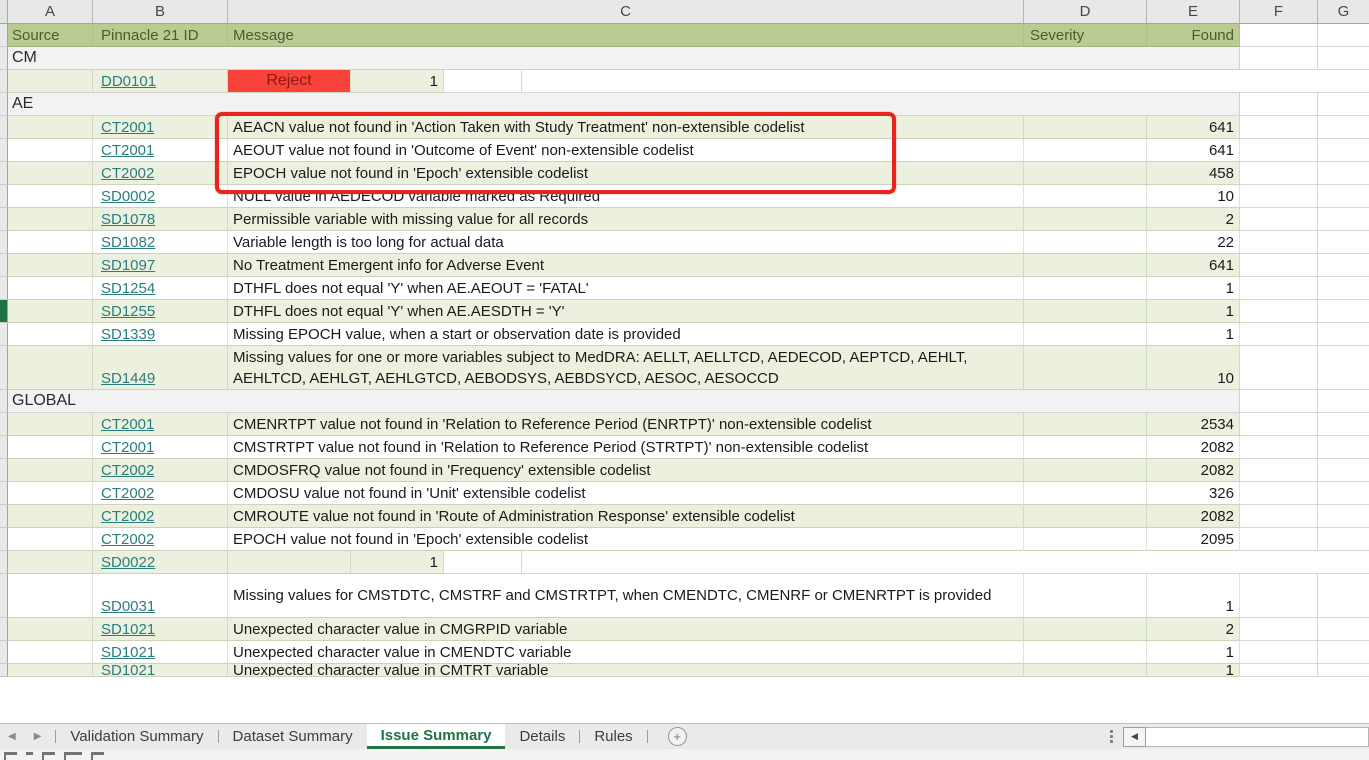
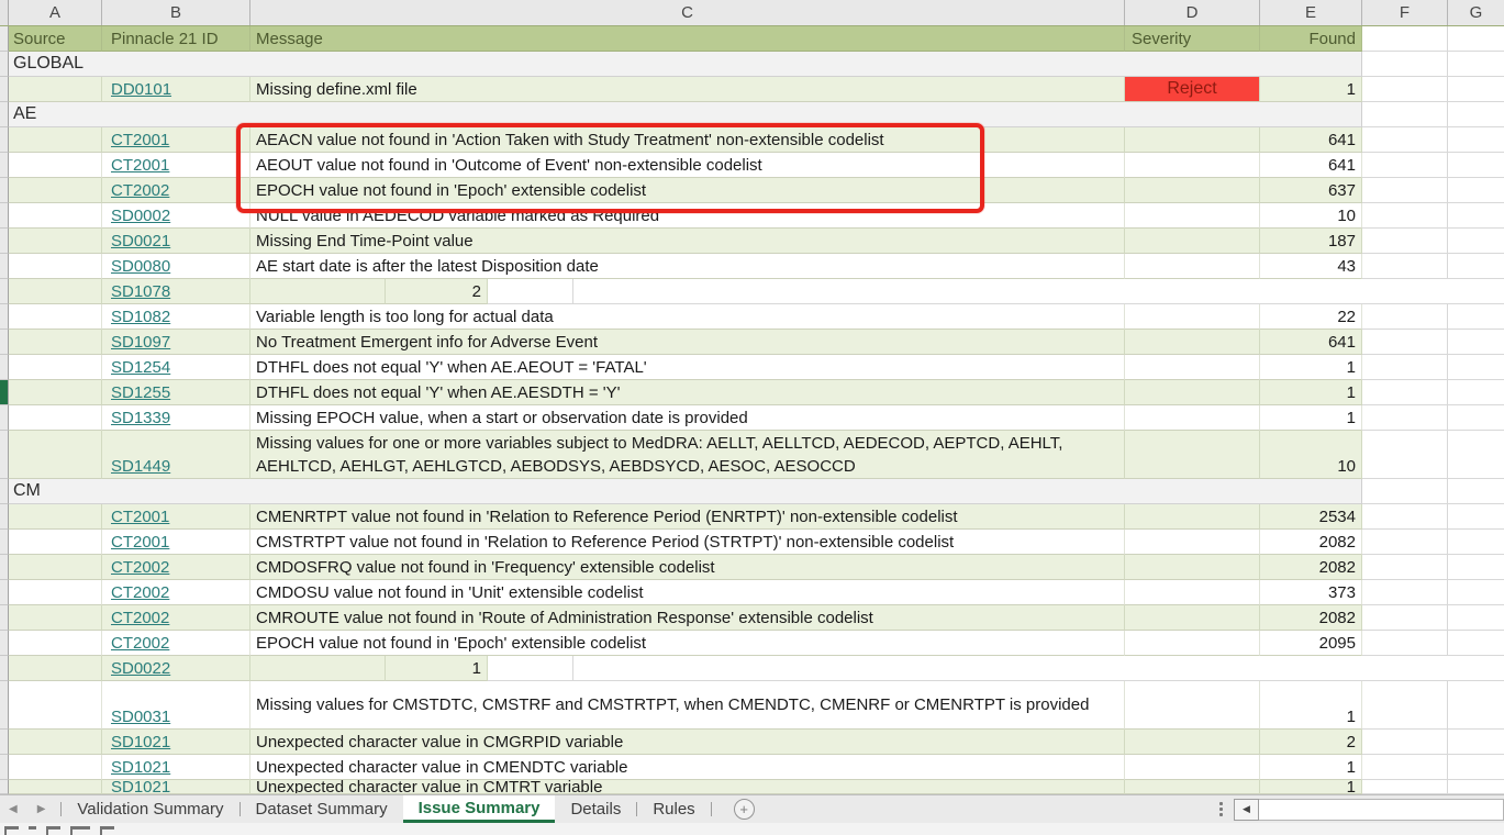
  A
  B
  C
  D
  E
  F
  G
  Source
  Pinnacle 21 ID
  Message
  Severity
  Found
- CM
+ GLOBAL
  DD0101
+ Missing define.xml file
  Reject
  1
  AE
  CT2001
  AEACN value not found in 'Action Taken with Study Treatment' non-extensible codelist
  641
  CT2001
  AEOUT value not found in 'Outcome of Event' non-extensible codelist
  641
  CT2002
  EPOCH value not found in 'Epoch' extensible codelist
- 458
+ 637
  SD0002
  NULL value in AEDECOD variable marked as Required
  10
+ SD0021
+ Missing End Time-Point value
+ 187
+ SD0080
+ AE start date is after the latest Disposition date
+ 43
  SD1078
- Permissible variable with missing value for all records
  2
  SD1082
  Variable length is too long for actual data
  22
  SD1097
  No Treatment Emergent info for Adverse Event
  641
  SD1254
  DTHFL does not equal 'Y' when AE.AEOUT = 'FATAL'
  1
  SD1255
  DTHFL does not equal 'Y' when AE.AESDTH = 'Y'
  1
  SD1339
  Missing EPOCH value, when a start or observation date is provided
  1
  SD1449
  Missing values for one or more variables subject to MedDRA: AELLT, AELLTCD, AEDECOD, AEPTCD, AEHLT, AEHLTCD, AEHLGT, AEHLGTCD, AEBODSYS, AEBDSYCD, AESOC, AESOCCD
  10
- GLOBAL
+ CM
  CT2001
  CMENRTPT value not found in 'Relation to Reference Period (ENRTPT)' non-extensible codelist
  2534
  CT2001
  CMSTRTPT value not found in 'Relation to Reference Period (STRTPT)' non-extensible codelist
  2082
  CT2002
  CMDOSFRQ value not found in 'Frequency' extensible codelist
  2082
  CT2002
  CMDOSU value not found in 'Unit' extensible codelist
- 326
+ 373
  CT2002
  CMROUTE value not found in 'Route of Administration Response' extensible codelist
  2082
  CT2002
  EPOCH value not found in 'Epoch' extensible codelist
  2095
  SD0022
  1
  SD0031
  Missing values for CMSTDTC, CMSTRF and CMSTRTPT, when CMENDTC, CMENRF or CMENRTPT is provided
  1
  SD1021
  Unexpected character value in CMGRPID variable
  2
  SD1021
  Unexpected character value in CMENDTC variable
  1
  SD1021
  Unexpected character value in CMTRT variable
  1
  ◀
  ▶
  Validation Summary
  Dataset Summary
  Issue Summary
  Details
  Rules
  +
  ◀
